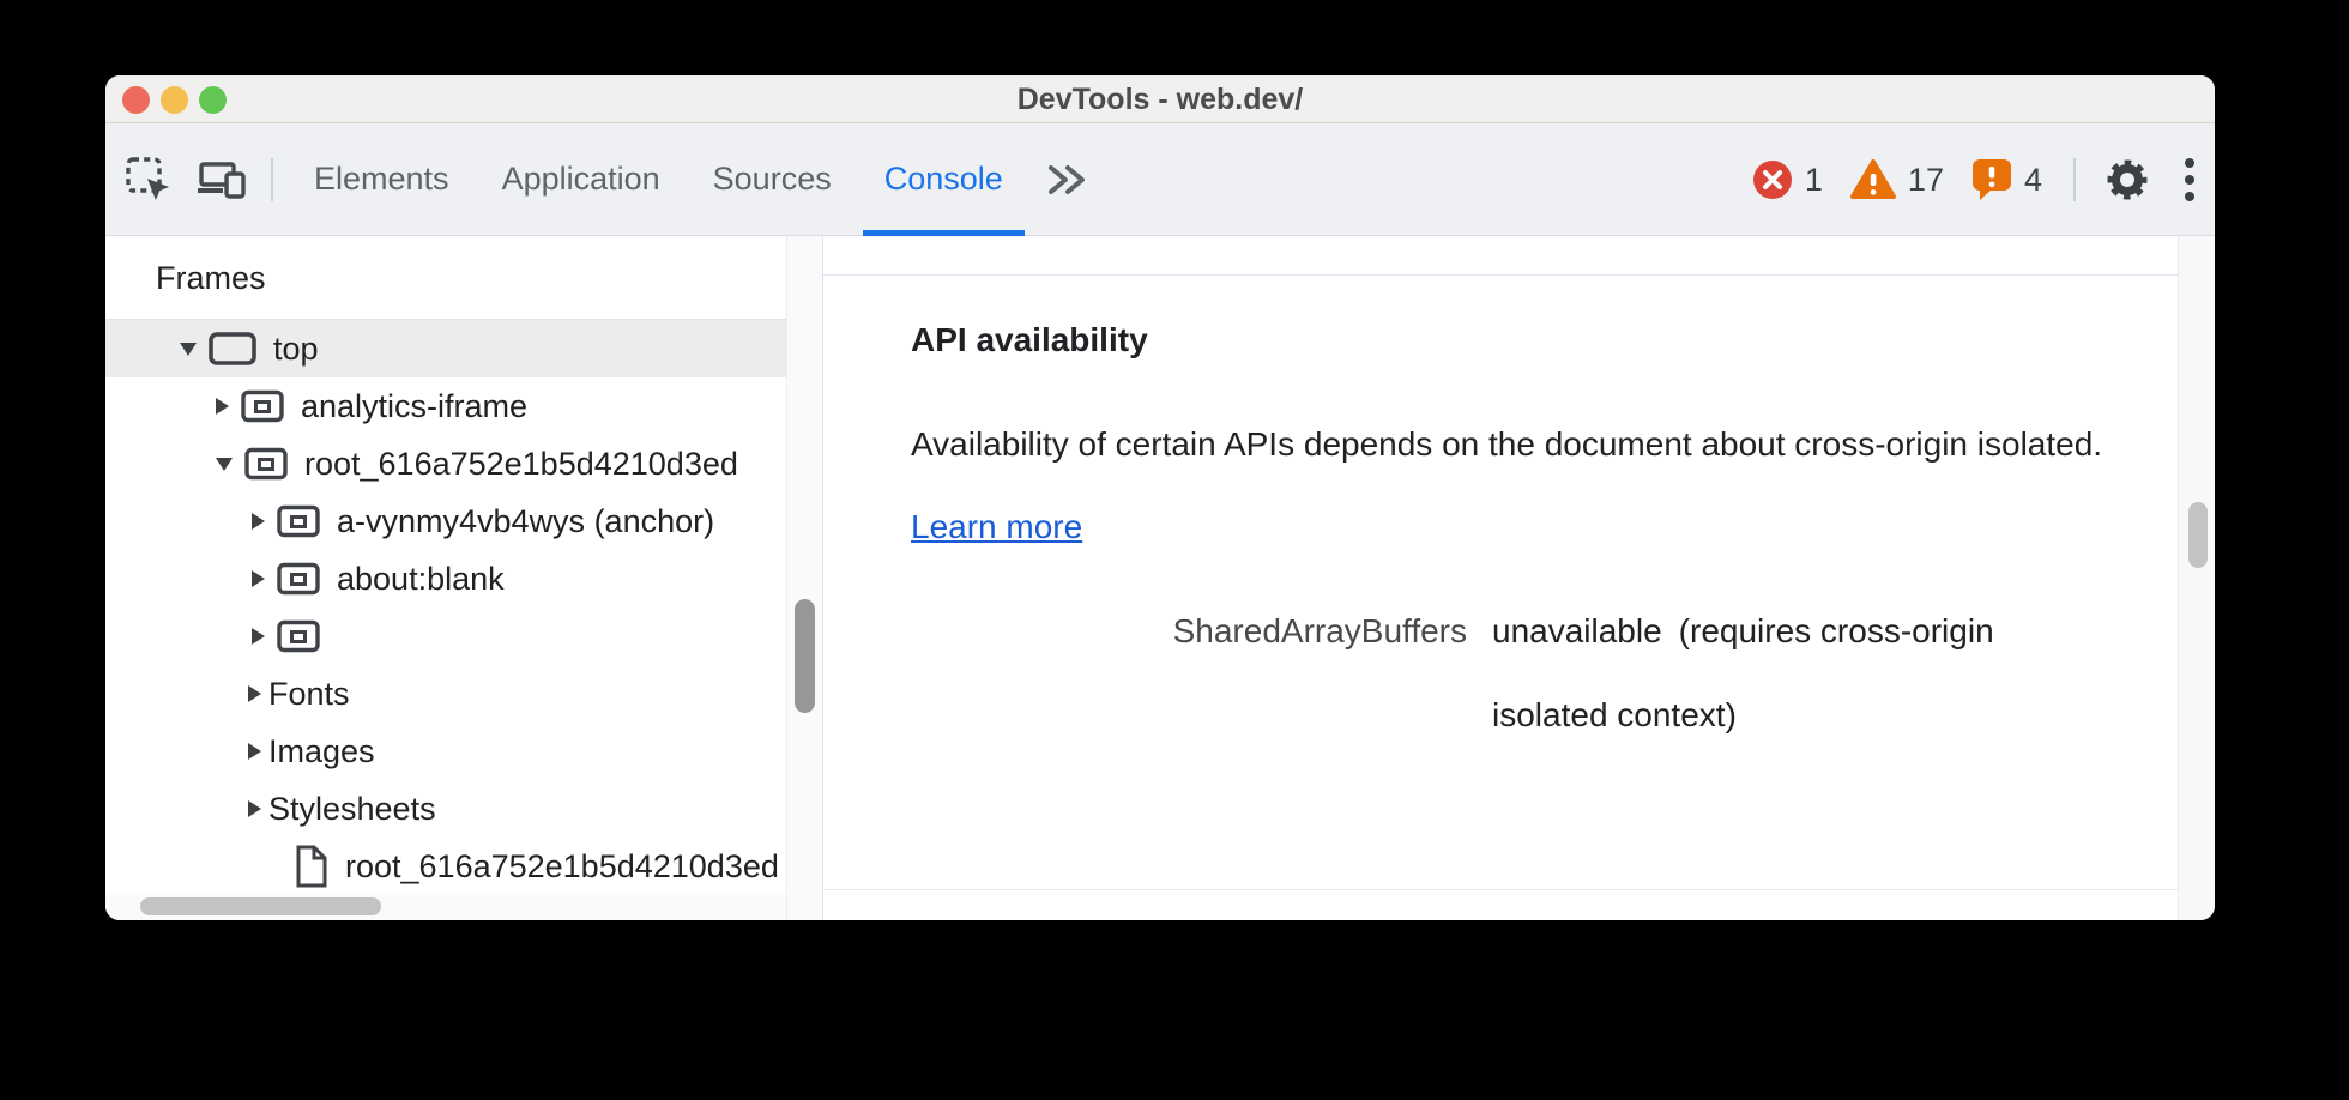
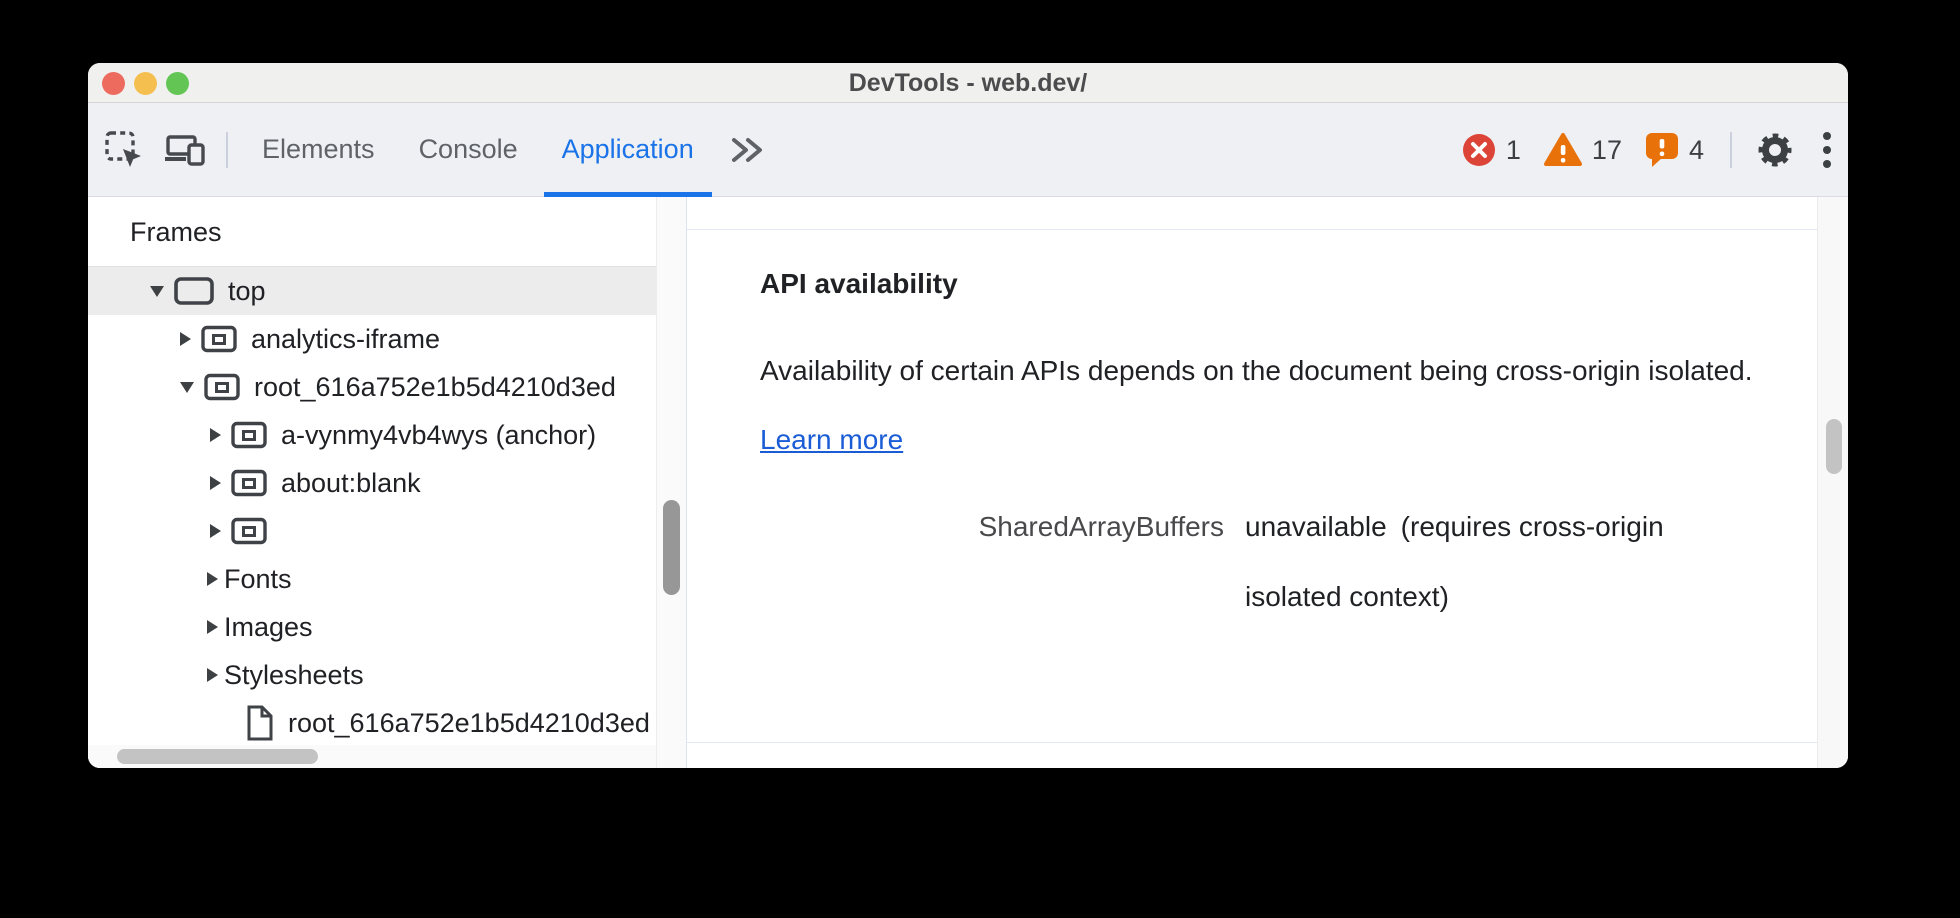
  DevTools - web.dev/
  Elements
- Application
+ Console
- Sources
- Console
+ Application
  1
  17
  4
  Frames
  top
  analytics-iframe
  root_616a752e1b5d4210d3ed
  a-vynmy4vb4wys (anchor)
  about:blank
  Fonts
  Images
  Stylesheets
  root_616a752e1b5d4210d3ed
  API availability
- Availability of certain APIs depends on the document about cross-origin isolated. Learn more
+ Availability of certain APIs depends on the document being cross-origin isolated. Learn more
  SharedArrayBuffers
  unavailable (requires cross-origin isolated context)
